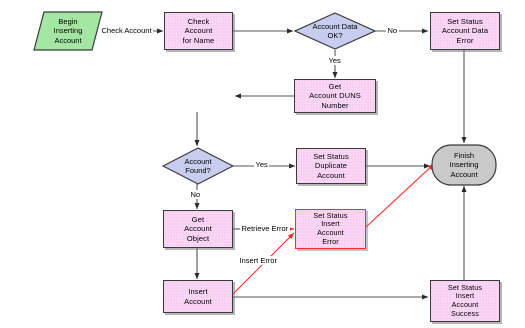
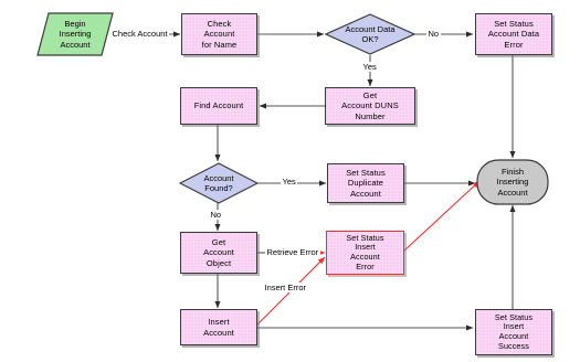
  Begin
  Inserting
  Account
  Check
  Account
  for Name
  Account Data
  OK?
  Set Status
  Account Data
  Error
  Get
  Account DUNS
  Number
+ Find Account
  Account
  Found?
  Set Status
  Duplicate
  Account
  Finish
  Inserting
  Account
  Get
  Account
  Object
  Set Status
  Insert
  Account
  Error
  Insert
  Account
  Set Status
  Insert
  Account
  Success
  Check Account
  No
  Yes
  Yes
  No
  Retrieve Error
  Insert Error
